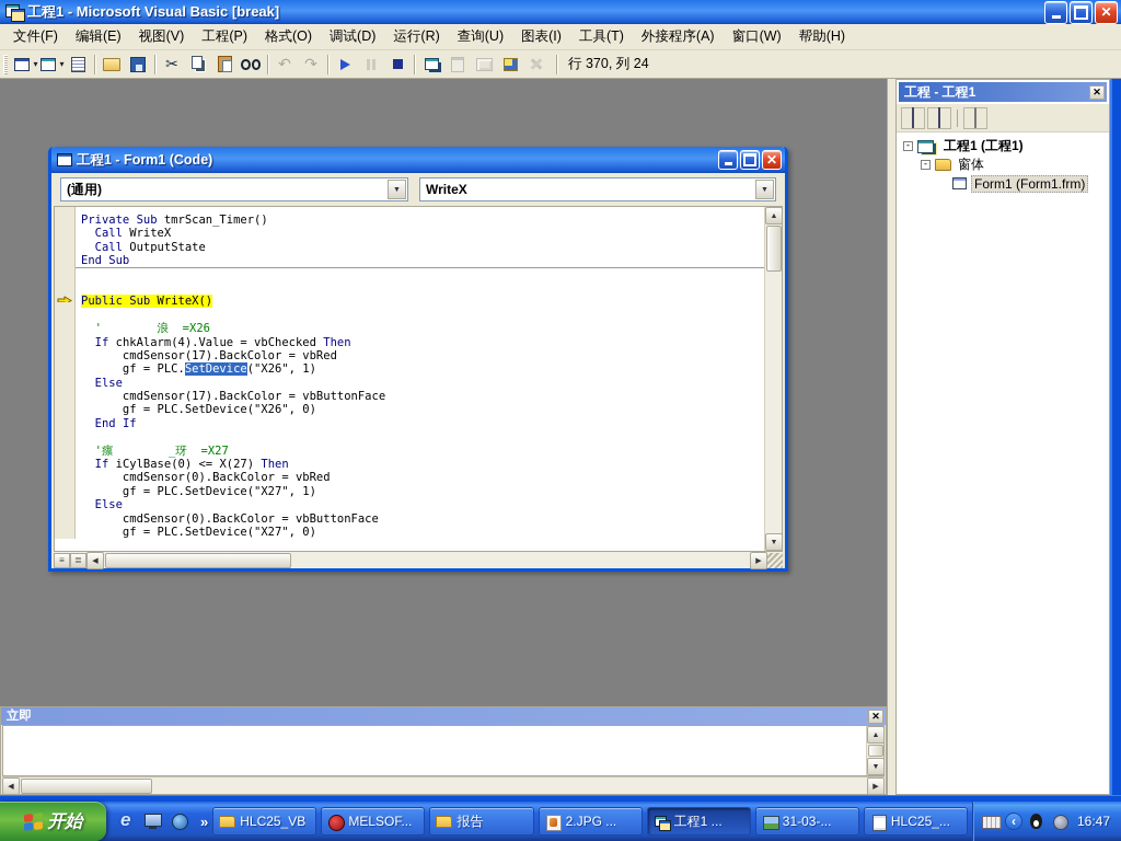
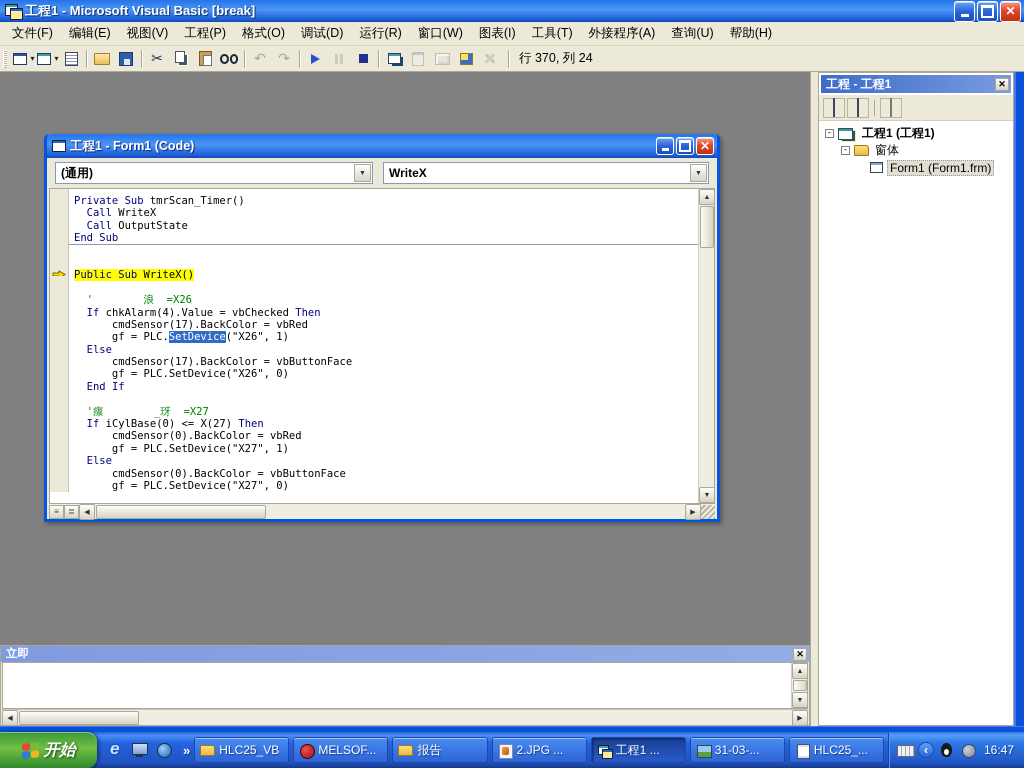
  工程1 - Microsoft Visual Basic [break]
  文件(F)
  编辑(E)
  视图(V)
  工程(P)
  格式(O)
  调试(D)
  运行(R)
- 查询(U)
+ 窗口(W)
  图表(I)
  工具(T)
  外接程序(A)
- 窗口(W)
+ 查询(U)
  帮助(H)
  ▾
  ▾
  行 370, 列 24
  工程1 - Form1 (Code)
  (通用)
  WriteX
  Private Sub tmrScan_Timer()
  Call WriteX
  Call OutputState
  End Sub
  Public Sub WriteX()
  ' 浪 =X26
  If chkAlarm(4).Value = vbChecked Then
  cmdSensor(17).BackColor = vbRed
  gf = PLC.SetDevice("X26", 1)
  Else
  cmdSensor(17).BackColor = vbButtonFace
  gf = PLC.SetDevice("X26", 0)
  End If
  '瘭 _玡 =X27
  If iCylBase(0) <= X(27) Then
  cmdSensor(0).BackColor = vbRed
  gf = PLC.SetDevice("X27", 1)
  Else
  cmdSensor(0).BackColor = vbButtonFace
  gf = PLC.SetDevice("X27", 0)
  ≡
  ≣
  工程 - 工程1
  ✕
  -
  工程1 (工程1)
  -
  窗体
  Form1 (Form1.frm)
  立即
  ✕
  开始
  »
  HLC25_VB
  MELSOF...
  报告
  2.JPG ...
  工程1 ...
  31-03-...
  HLC25_...
  ‹
  16:47
